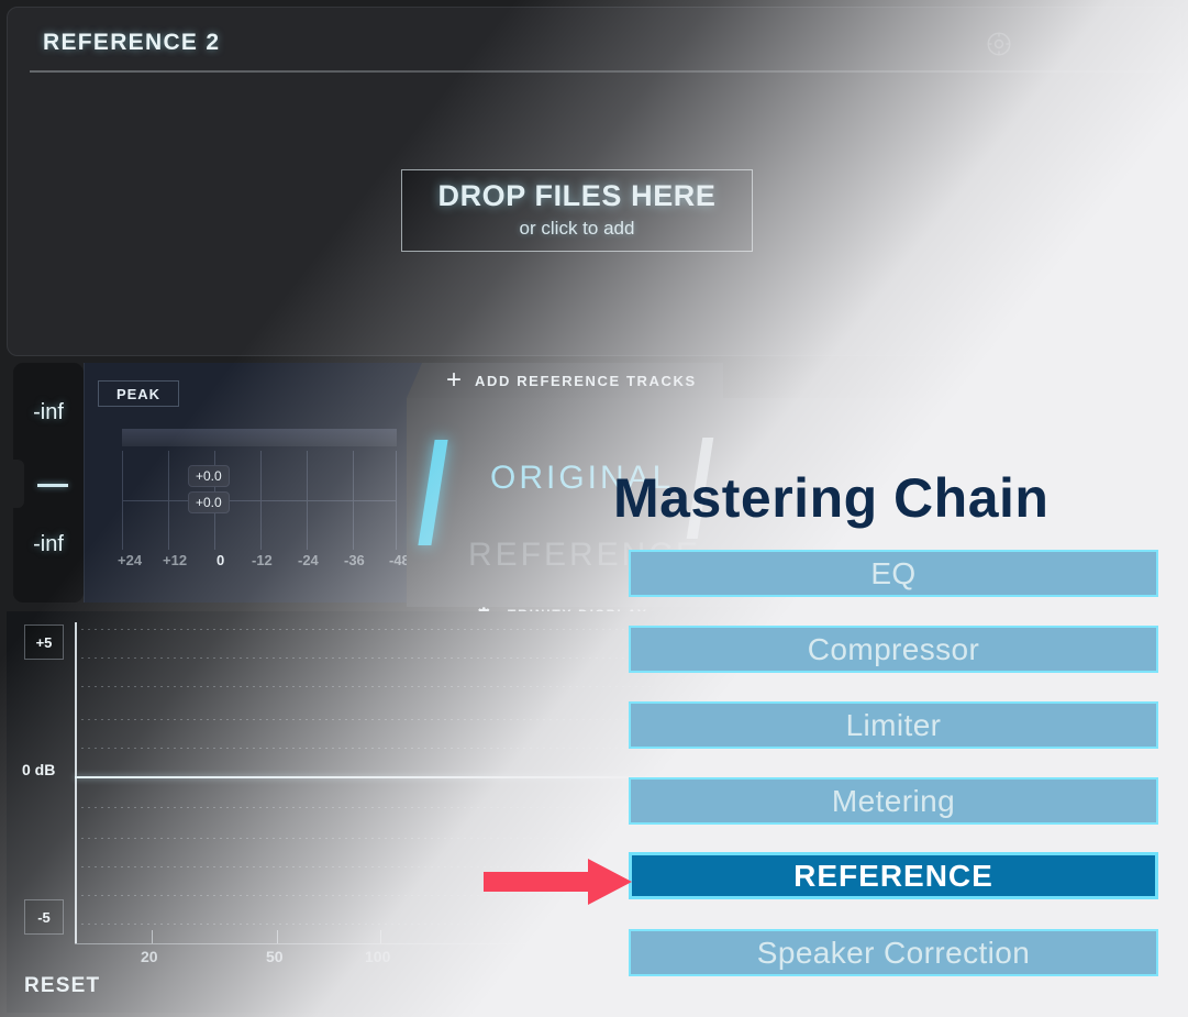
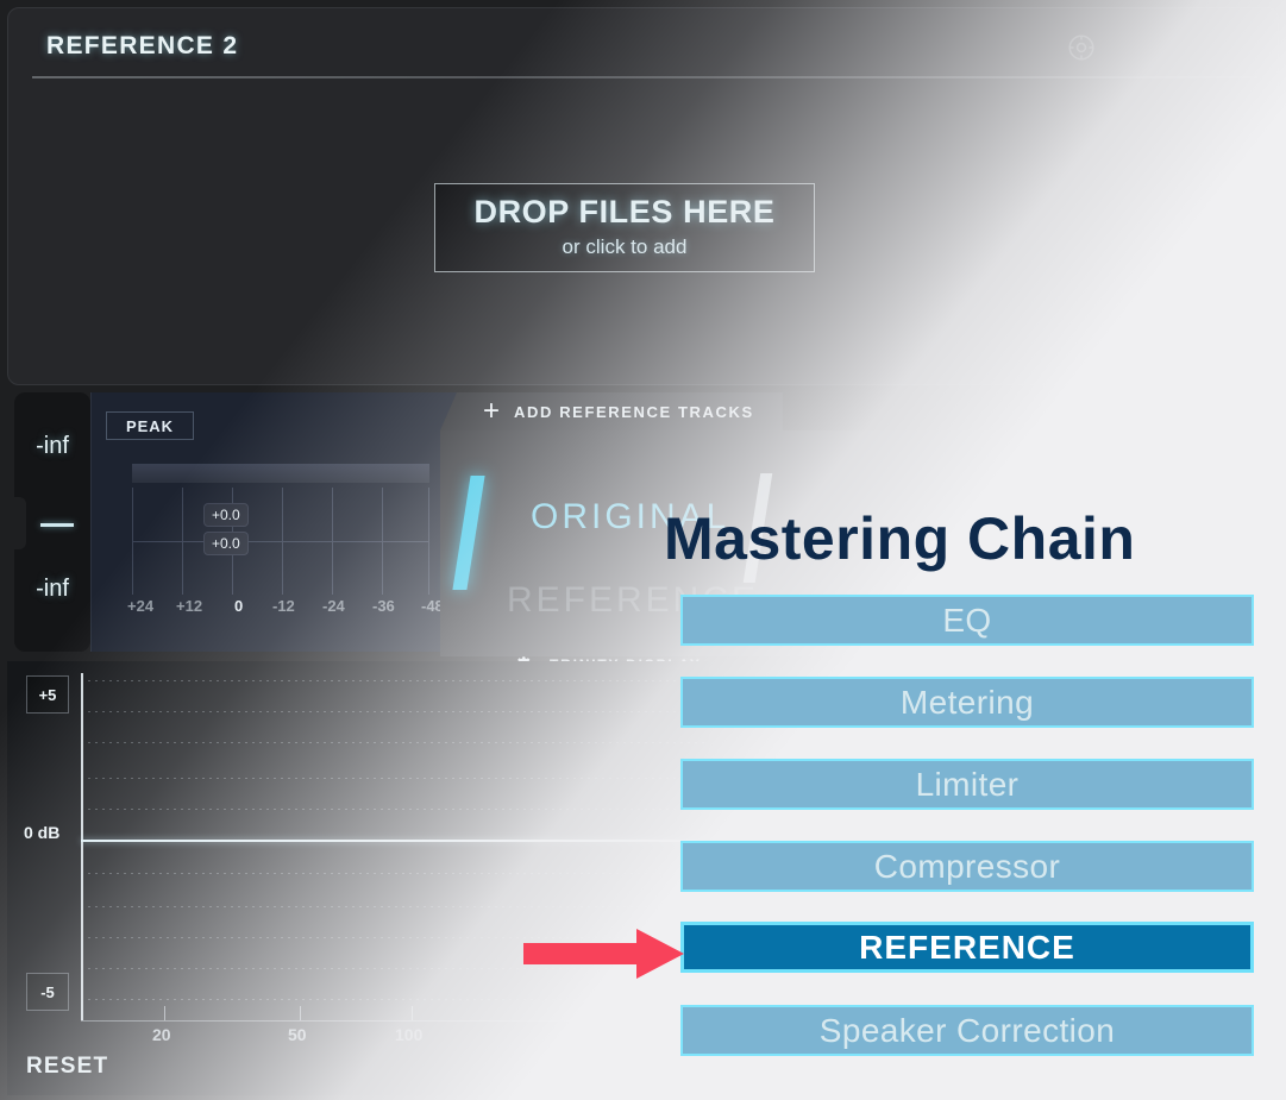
  Mastering Chain
  EQ
- Compressor
+ Metering
  Limiter
- Metering
+ Compressor
  REFERENCE
  Speaker Correction
